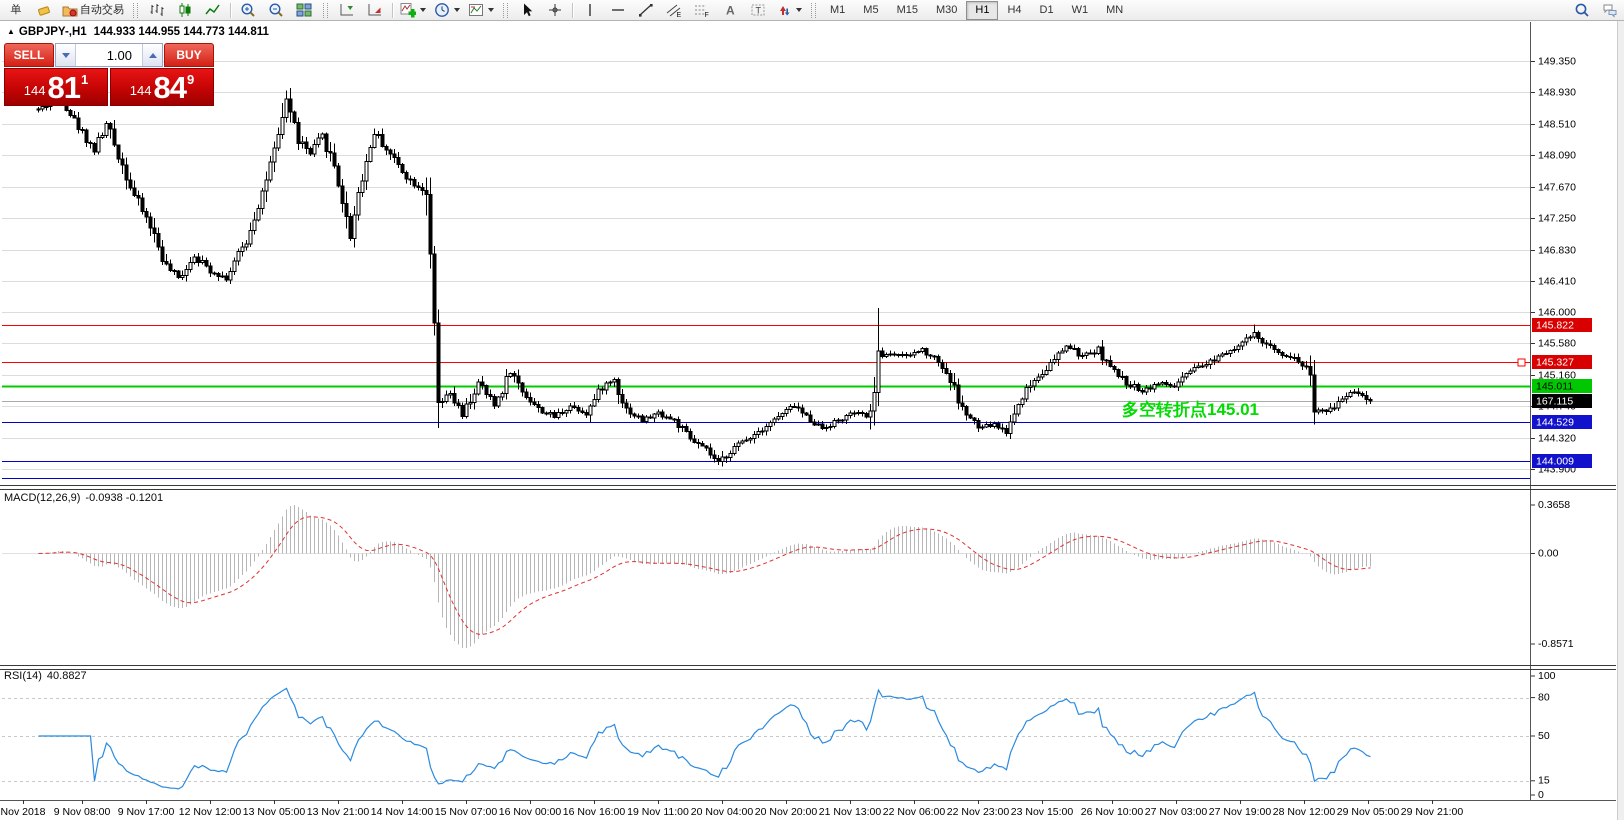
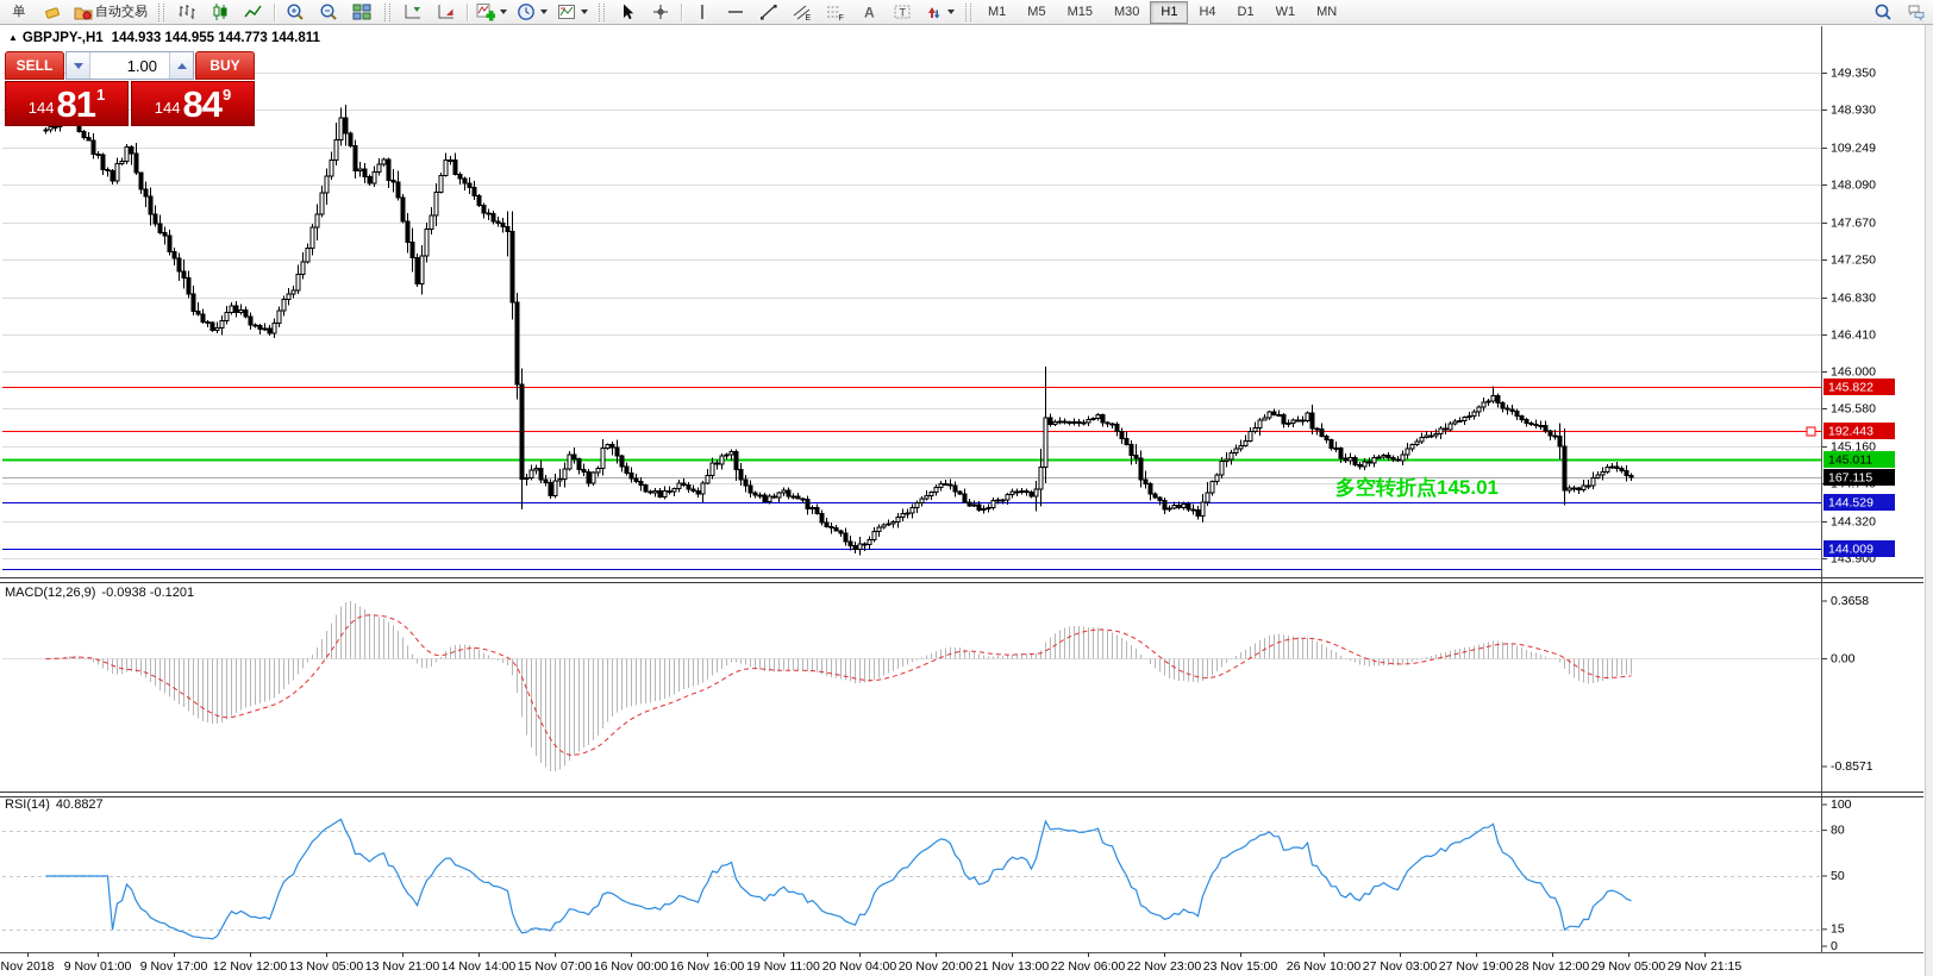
  单
  自动交易
  A
  T
  M1
  M5
  M15
  M30
  H1
  H4
  D1
  W1
  MN
  149.350
  148.930
- 148.510
+ 109.249
  148.090
  147.670
  147.250
  146.830
  146.410
  146.000
  145.580
  145.160
  144.320
  143.900
  0.3658
  0.00
  -0.8571
  100
  80
  50
  15
  0
  145.822
- 145.327
+ 192.443
  145.011
  144.529
  144.009
  167.115
  Nov 2018
- 9 Nov 08:00
+ 9 Nov 01:00
  9 Nov 17:00
  12 Nov 12:00
  13 Nov 05:00
  13 Nov 21:00
  14 Nov 14:00
  15 Nov 07:00
  16 Nov 00:00
  16 Nov 16:00
  19 Nov 11:00
  20 Nov 04:00
  20 Nov 20:00
  21 Nov 13:00
  22 Nov 06:00
  22 Nov 23:00
  23 Nov 15:00
  26 Nov 10:00
  27 Nov 03:00
  27 Nov 19:00
  28 Nov 12:00
  29 Nov 05:00
- 29 Nov 21:00
+ 29 Nov 21:15
  ▲ GBPJPY-,H1 144.933 144.955 144.773 144.811
  SELL
  1.00
  BUY
  144
  81
  1
  144
  84
  9
  MACD(12,26,9) -0.0938 -0.1201
  RSI(14) 40.8827
  多空转折点145.01
